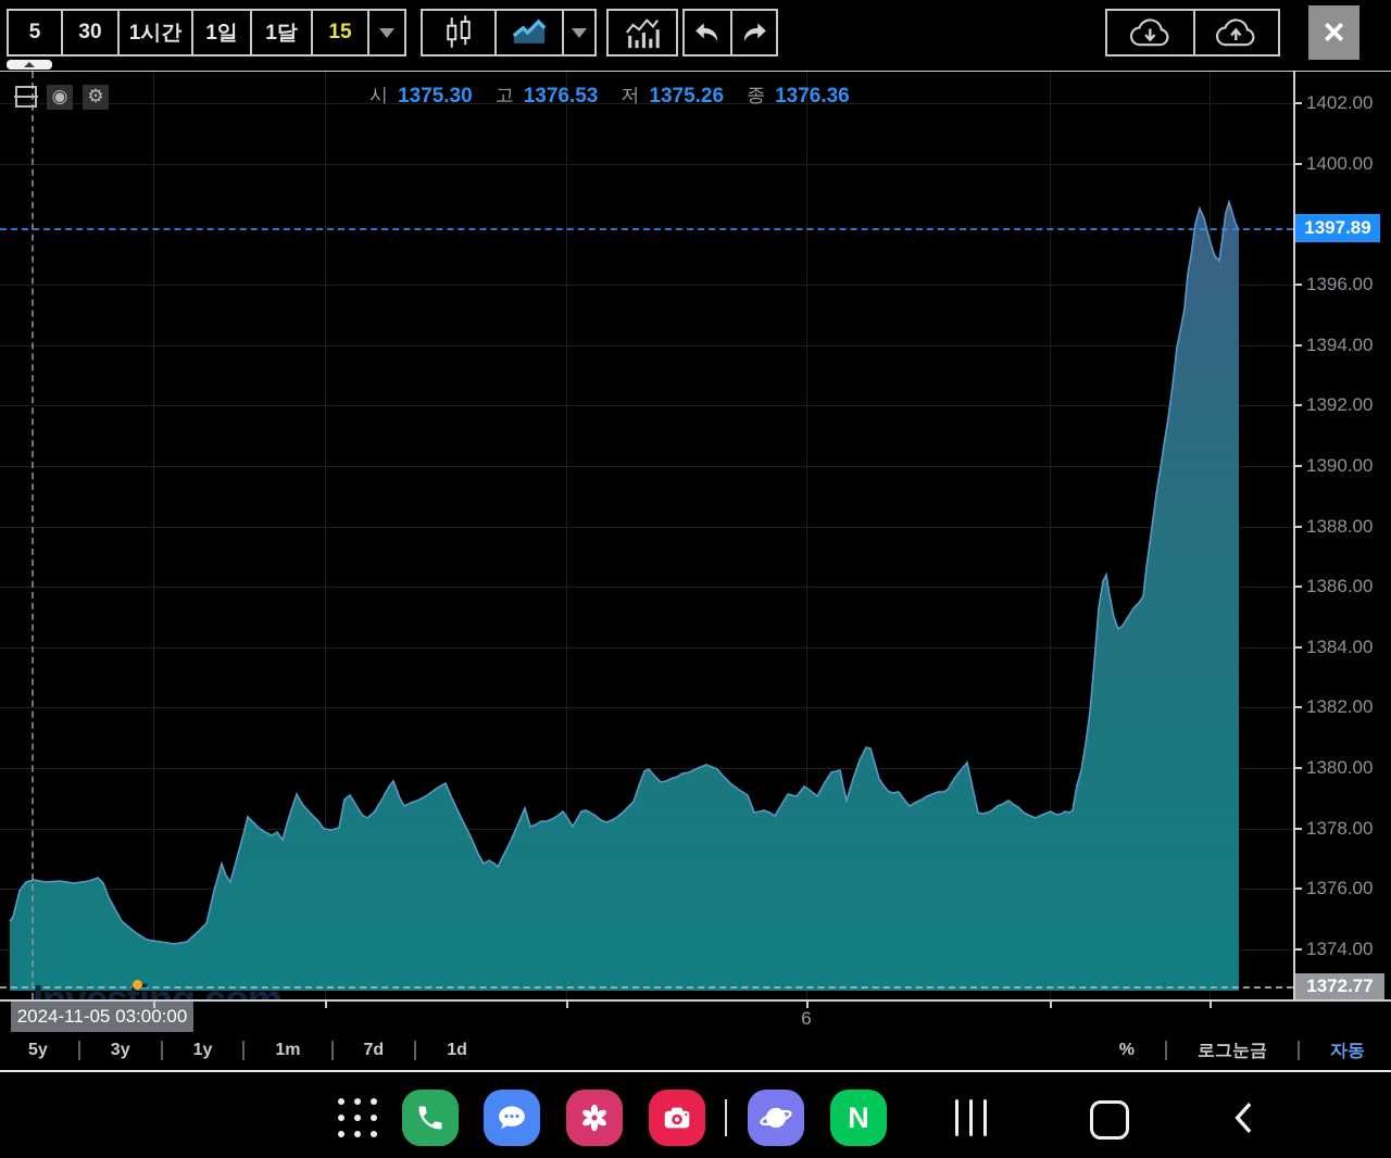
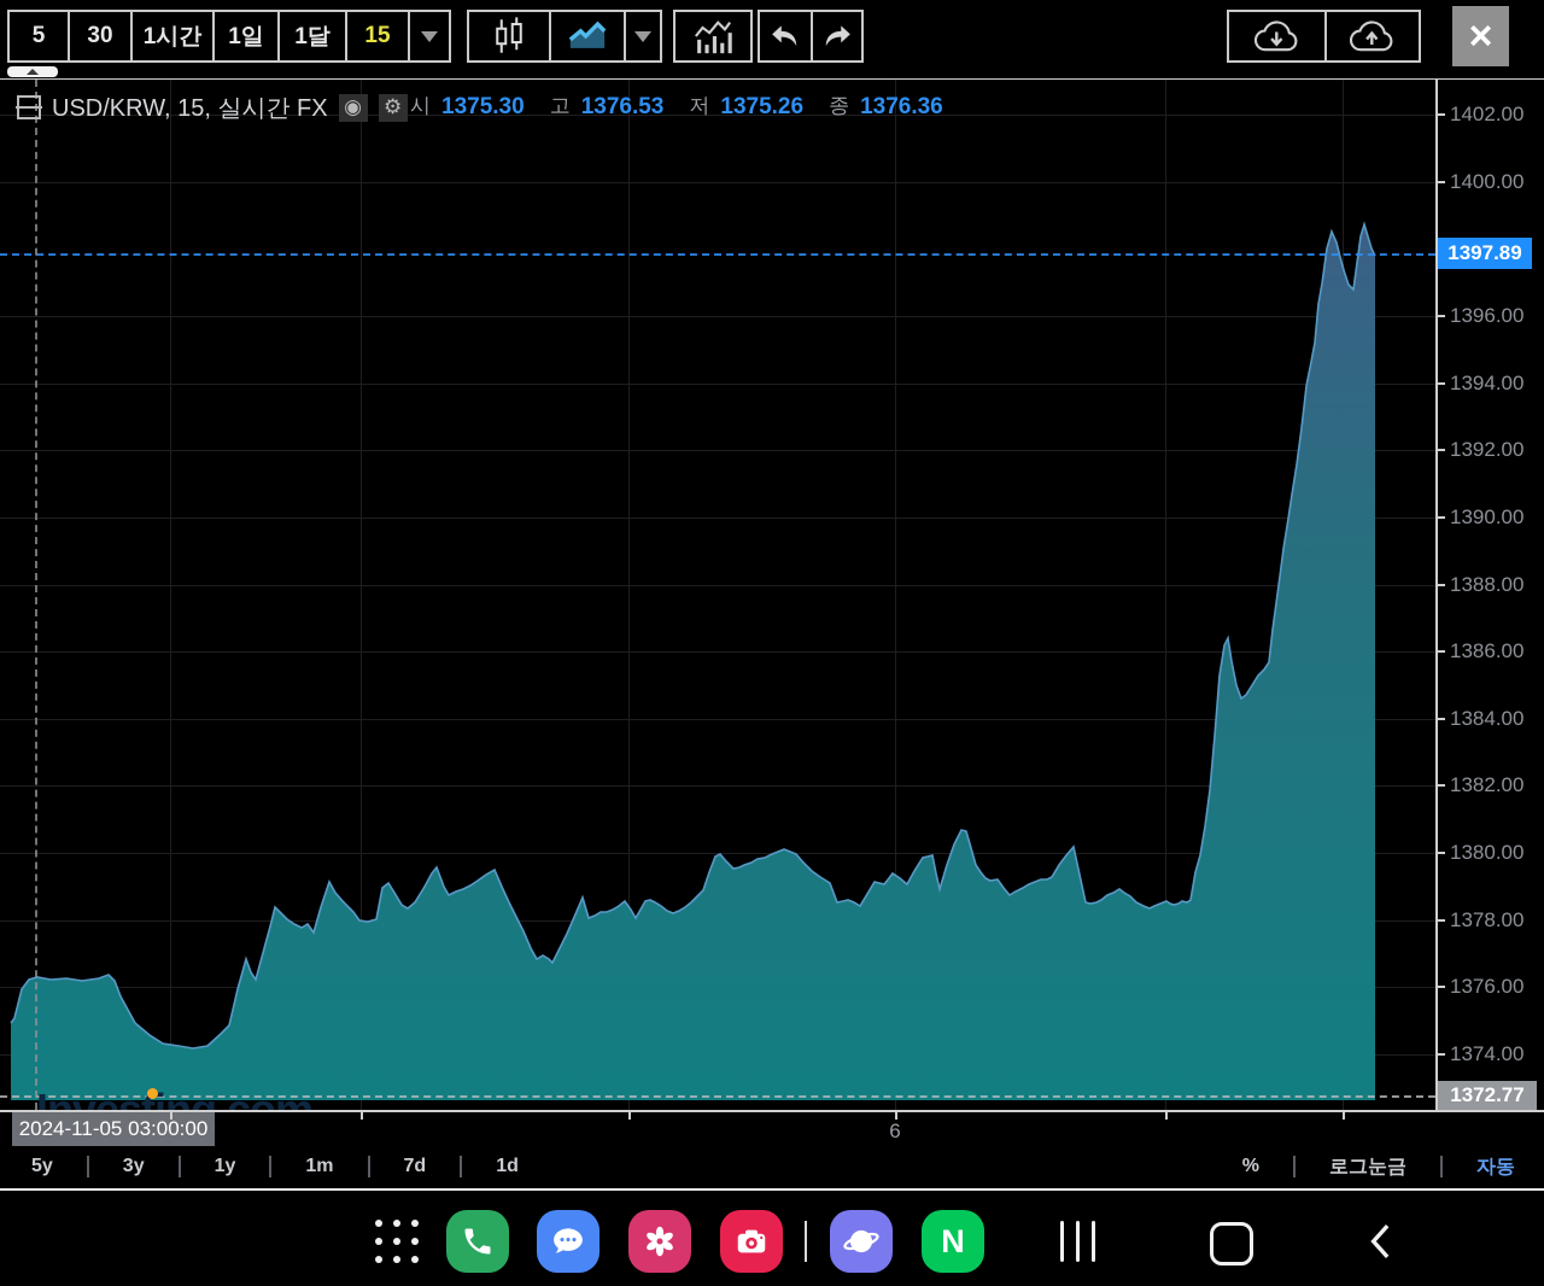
  5
  30
  1시간
  1일
  1달
  15
  ×
  Investing.com
+ USD/KRW, 15, 실시간 FX
  ◉
  ⚙
  시
  1375.30
  고
  1376.53
  저
  1375.26
  종
  1376.36
  1402.00
  1400.00
  1396.00
  1394.00
  1392.00
  1390.00
  1388.00
  1386.00
  1384.00
  1382.00
  1380.00
  1378.00
  1376.00
  1374.00
  1397.89
  1372.77
  2024-11-05 03:00:00
  6
  5y
  3y
  1y
  1m
  7d
  1d
  %
  로그눈금
  자동
  N
